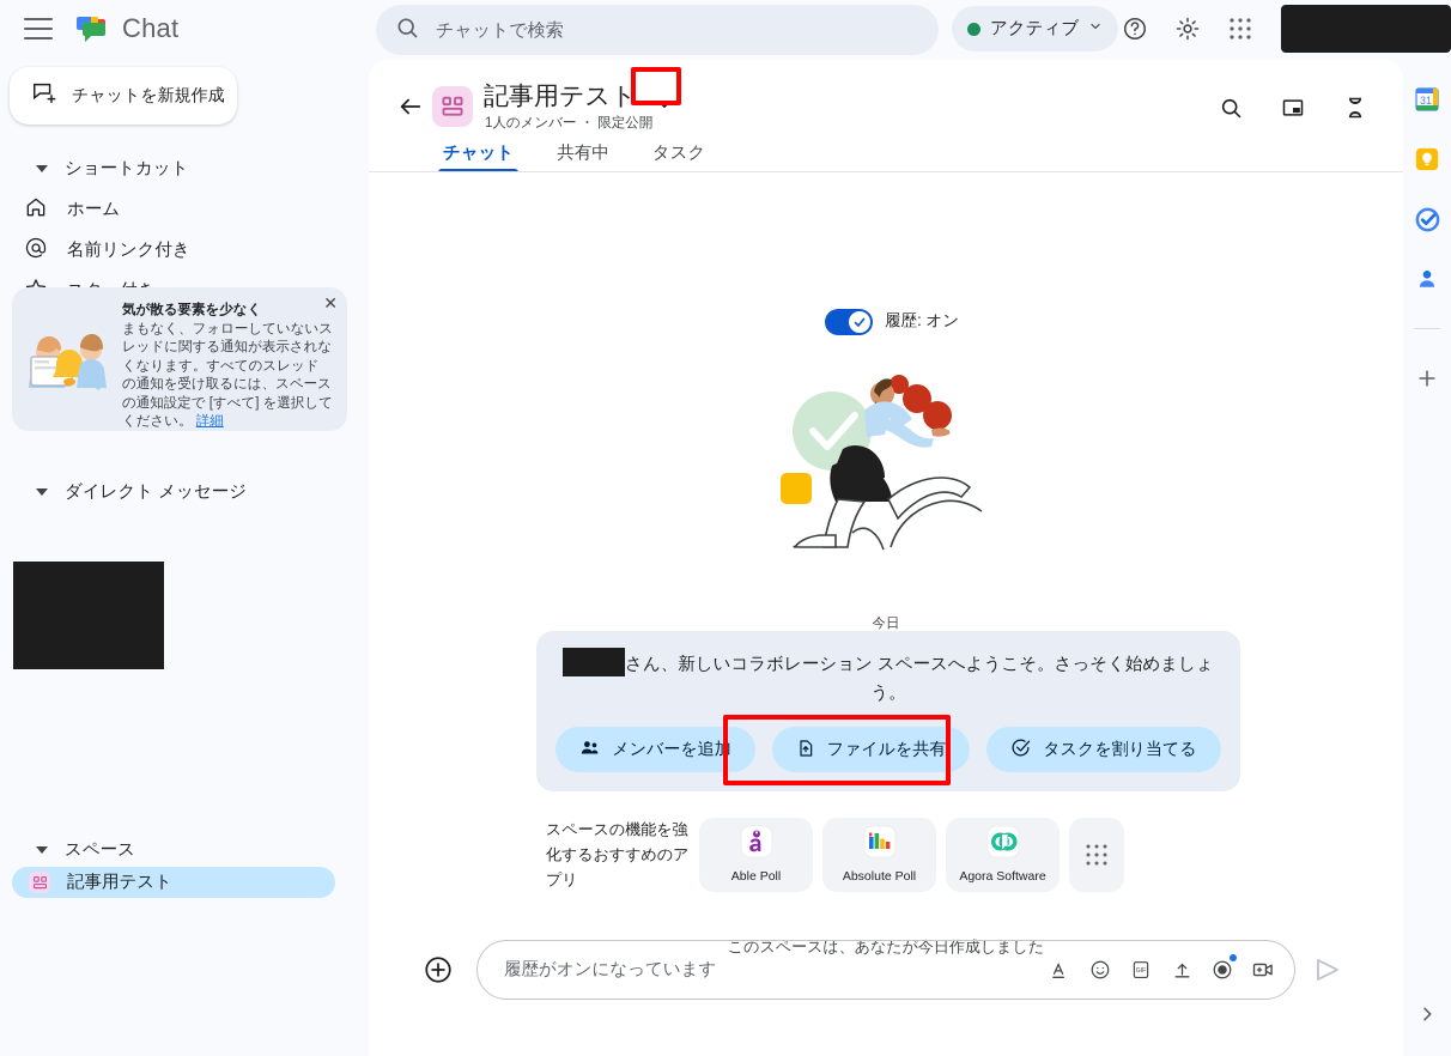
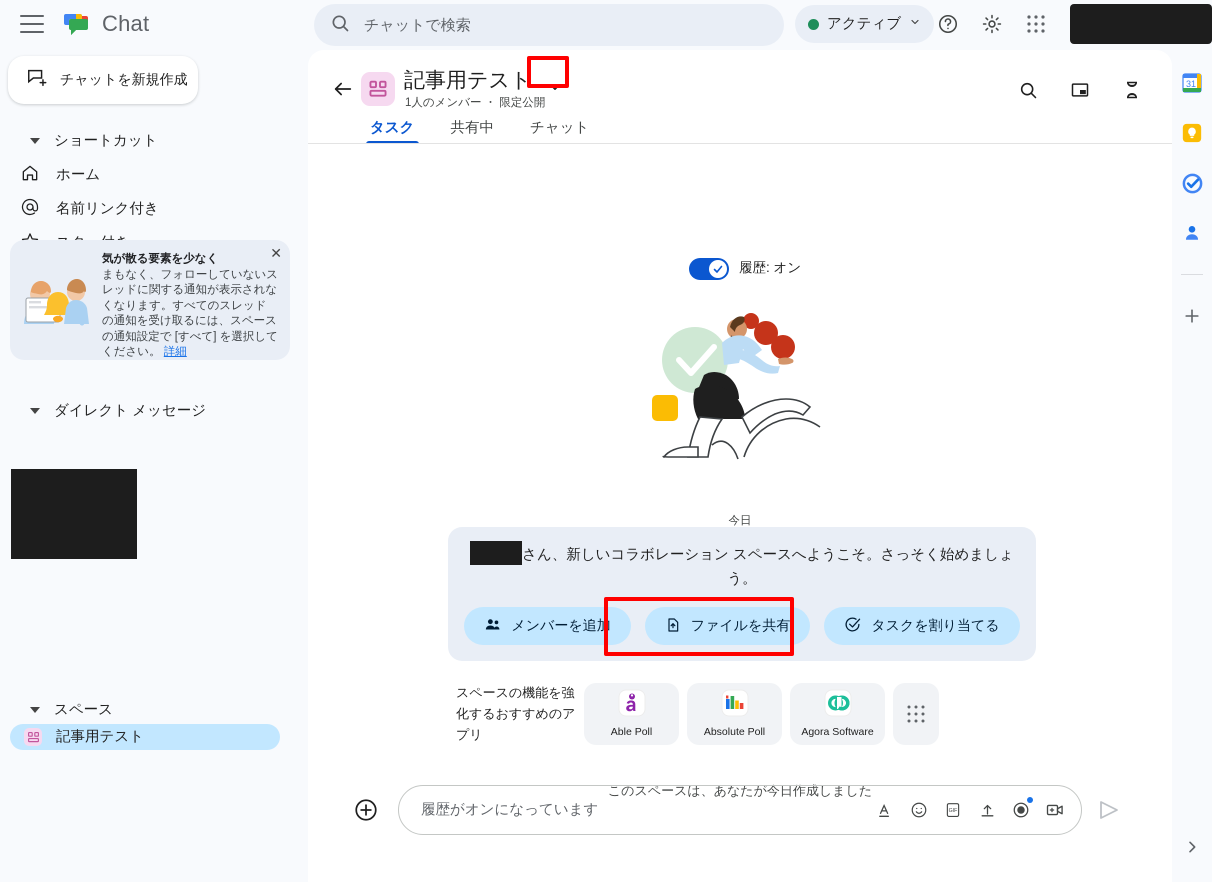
  Chat
  チャットで検索
  アクティブ
  チャットを新規作成
  ショートカット
  ホーム
  名前リンク付き
  ✕
  気が散る要素を少なく
  まもなく、フォローしていないスレッドに関する通知が表示されなくなります。すべてのスレッドの通知を受け取るには、スペースの通知設定で [すべて] を選択してください。 詳細
  ダイレクト メッセージ
  スペース
  記事用テスト
  記事用テスト
  1人のメンバー ・ 限定公開
- チャット
+ タスク
  共有中
- タスク
+ チャット
  履歴: オン
  今日
  さん、新しいコラボレーション スペースへようこそ。さっそく始めましょう。
  メンバーを追加
  ファイルを共有
  タスクを割り当てる
  スペースの機能を強化するおすすめのアプリ
  Able Poll
  Absolute Poll
  Agora Software
  このスペースは、あなたが今日作成しました
  履歴がオンになっています
  31
